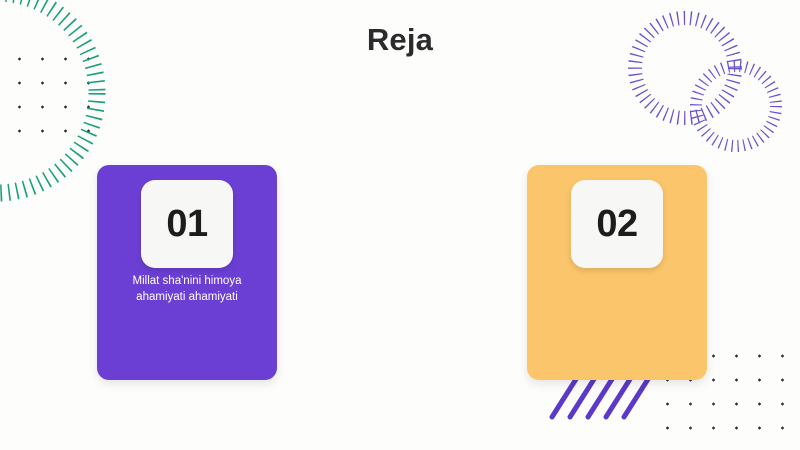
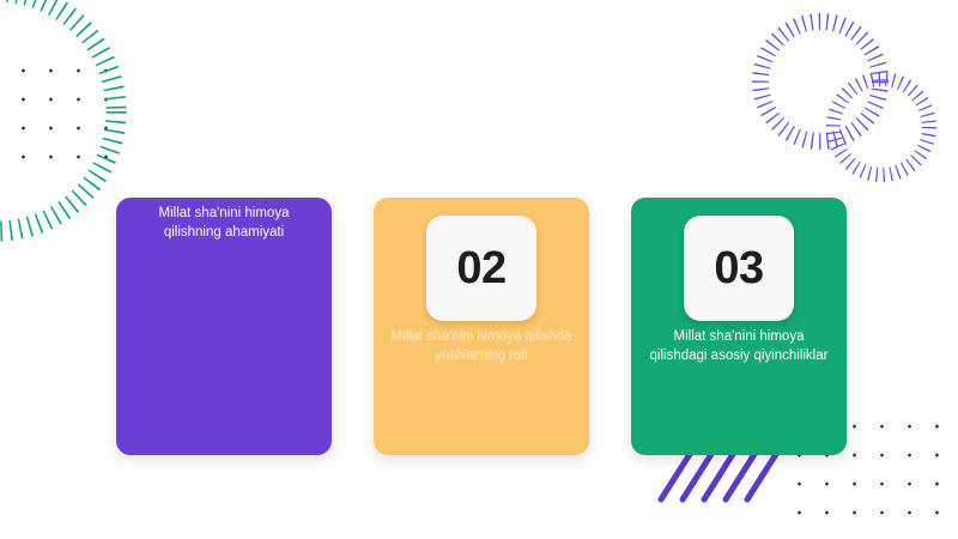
- Reja
- 01
- Millat sha'nini himoya ahamiyati ahamiyati
+ Millat sha'nini himoya qilishning ahamiyati
  02
+ Millat sha'nini himoya qilishda yoshlarning roli
+ 03
+ Millat sha'nini himoya qilishdagi asosiy qiyinchiliklar
